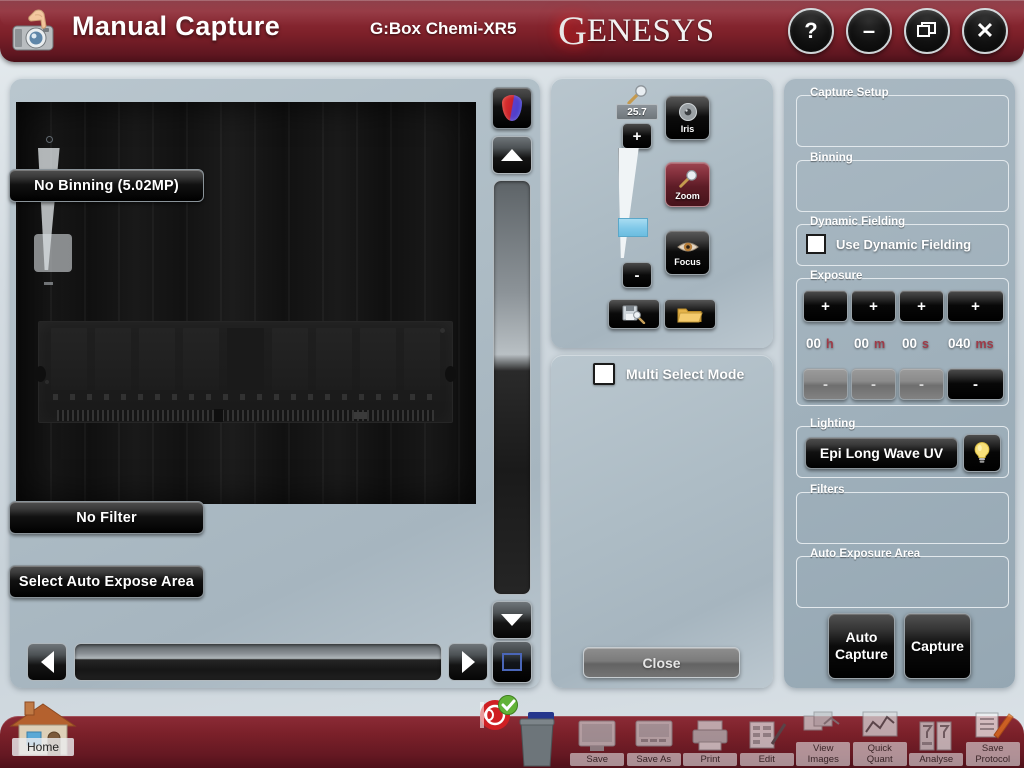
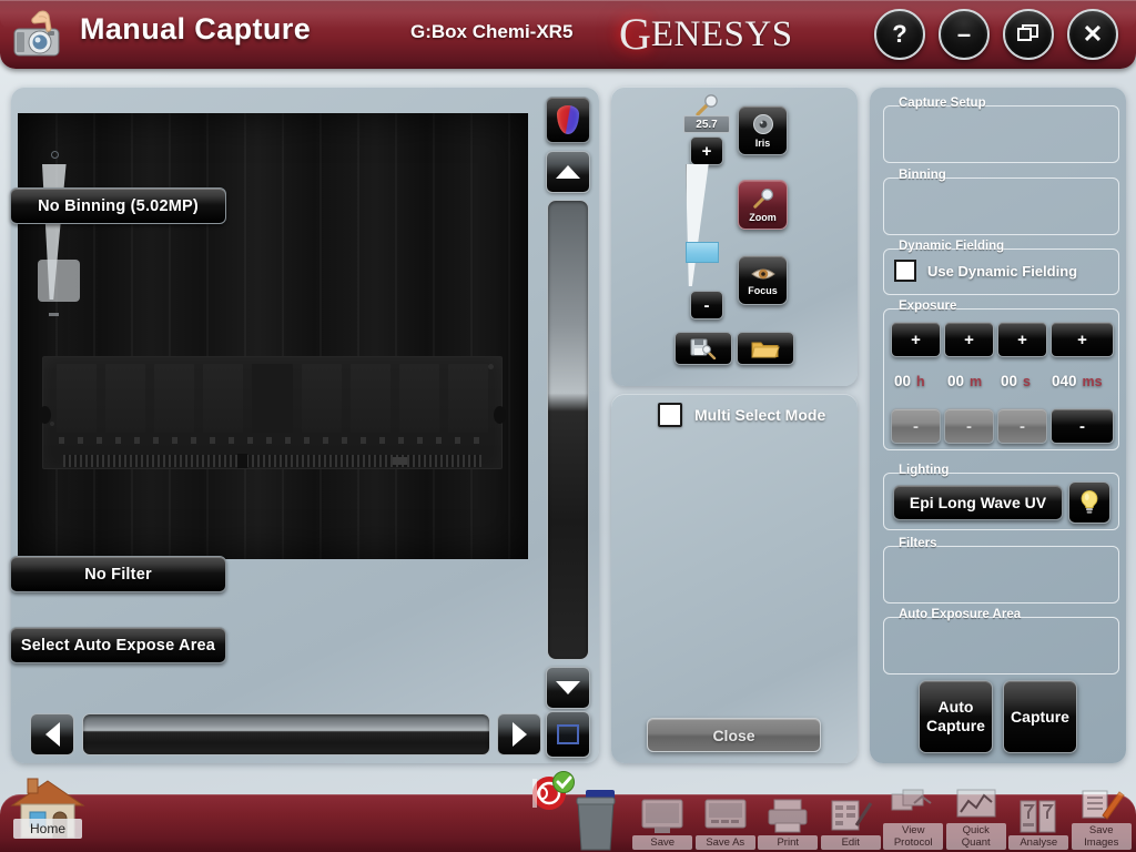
  Manual Capture
  G:Box Chemi-XR5
  G
  ENESYS
  ?
  –
  ✕
  25.7
  +
  -
  Iris
  Zoom
  Focus
  Multi Select Mode
  Close
  Capture Setup
  Binning
  No Binning (5.02MP)
  Dynamic Fielding
  Use Dynamic Fielding
  Exposure
  +
  +
  +
  +
  00
  h
  00
  m
  00
  s
  040
  ms
  -
  -
  -
  -
  Lighting
  Epi Long Wave UV
  Filters
  No Filter
  Auto Exposure Area
  Select Auto Expose Area
  Auto
  Capture
  Capture
  Home
  Save
  Save As
  Print
  Edit
  View
- Images
+ Protocol
  Quick
  Quant
  Analyse
  Save
- Protocol
+ Images
